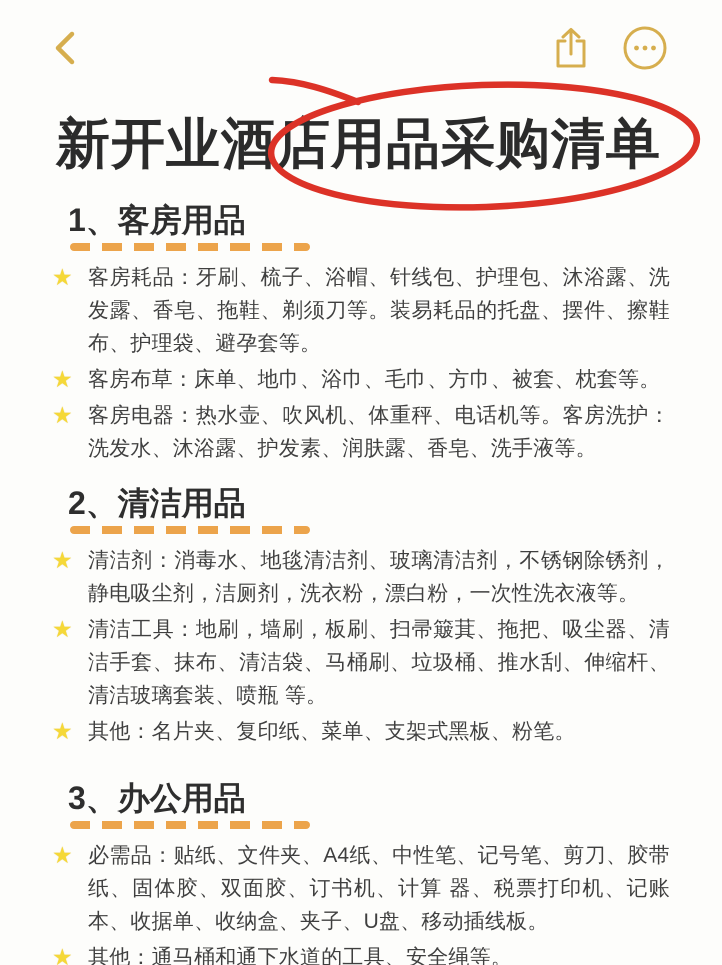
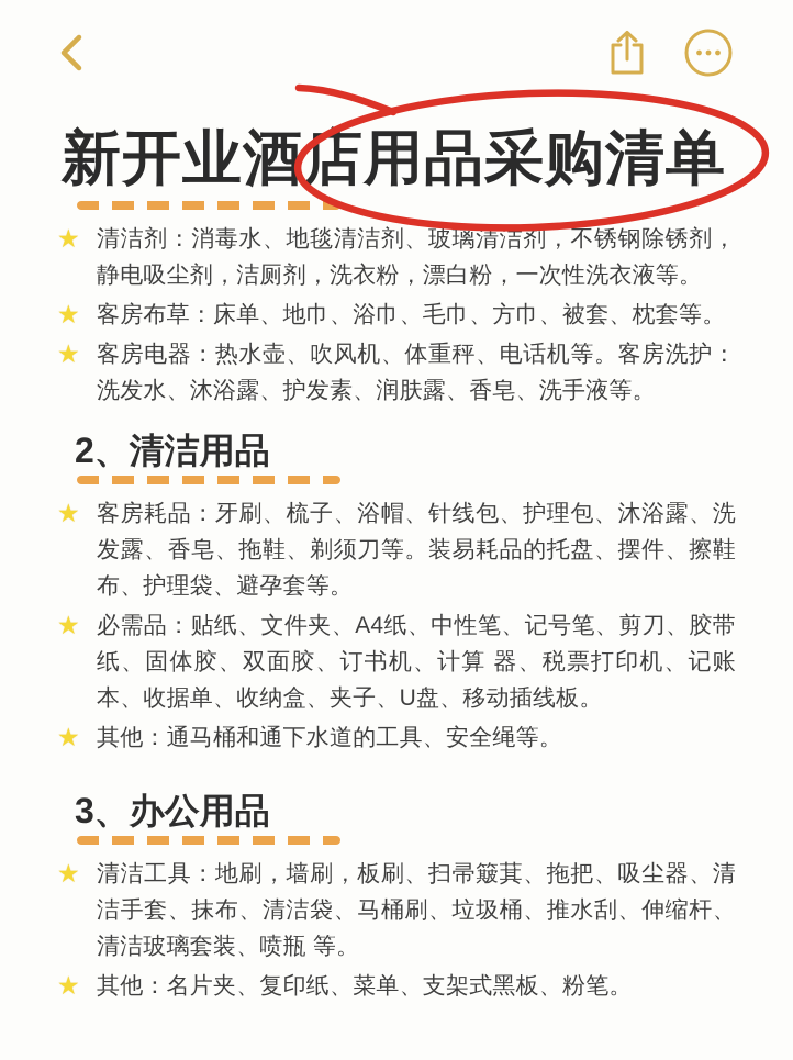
  新开业酒店用品采购清单
- 1、客房用品
  ★
- 客房耗品：牙刷、梳子、浴帽、针线包、护理包、沐浴露、洗发露、香皂、拖鞋、剃须刀等。装易耗品的托盘、摆件、擦鞋布、护理袋、避孕套等。
+ 清洁剂：消毒水、地毯清洁剂、玻璃清洁剂，不锈钢除锈剂，静电吸尘剂，洁厕剂，洗衣粉，漂白粉，一次性洗衣液等。
  ★
  客房布草：床单、地巾、浴巾、毛巾、方巾、被套、枕套等。
  ★
  客房电器：热水壶、吹风机、体重秤、电话机等。客房洗护：洗发水、沐浴露、护发素、润肤露、香皂、洗手液等。
  2、清洁用品
  ★
- 清洁剂：消毒水、地毯清洁剂、玻璃清洁剂，不锈钢除锈剂，静电吸尘剂，洁厕剂，洗衣粉，漂白粉，一次性洗衣液等。
+ 客房耗品：牙刷、梳子、浴帽、针线包、护理包、沐浴露、洗发露、香皂、拖鞋、剃须刀等。装易耗品的托盘、摆件、擦鞋布、护理袋、避孕套等。
  ★
- 清洁工具：地刷，墙刷，板刷、扫帚簸萁、拖把、吸尘器、清洁手套、抹布、清洁袋、马桶刷、垃圾桶、推水刮、伸缩杆、清洁玻璃套装、喷瓶 等。
+ 必需品：贴纸、文件夹、A4纸、中性笔、记号笔、剪刀、胶带纸、固体胶、双面胶、订书机、计算 器、税票打印机、记账本、收据单、收纳盒、夹子、U盘、移动插线板。
  ★
- 其他：名片夹、复印纸、菜单、支架式黑板、粉笔。
+ 其他：通马桶和通下水道的工具、安全绳等。
  3、办公用品
  ★
- 必需品：贴纸、文件夹、A4纸、中性笔、记号笔、剪刀、胶带纸、固体胶、双面胶、订书机、计算 器、税票打印机、记账本、收据单、收纳盒、夹子、U盘、移动插线板。
+ 清洁工具：地刷，墙刷，板刷、扫帚簸萁、拖把、吸尘器、清洁手套、抹布、清洁袋、马桶刷、垃圾桶、推水刮、伸缩杆、清洁玻璃套装、喷瓶 等。
  ★
- 其他：通马桶和通下水道的工具、安全绳等。
+ 其他：名片夹、复印纸、菜单、支架式黑板、粉笔。
